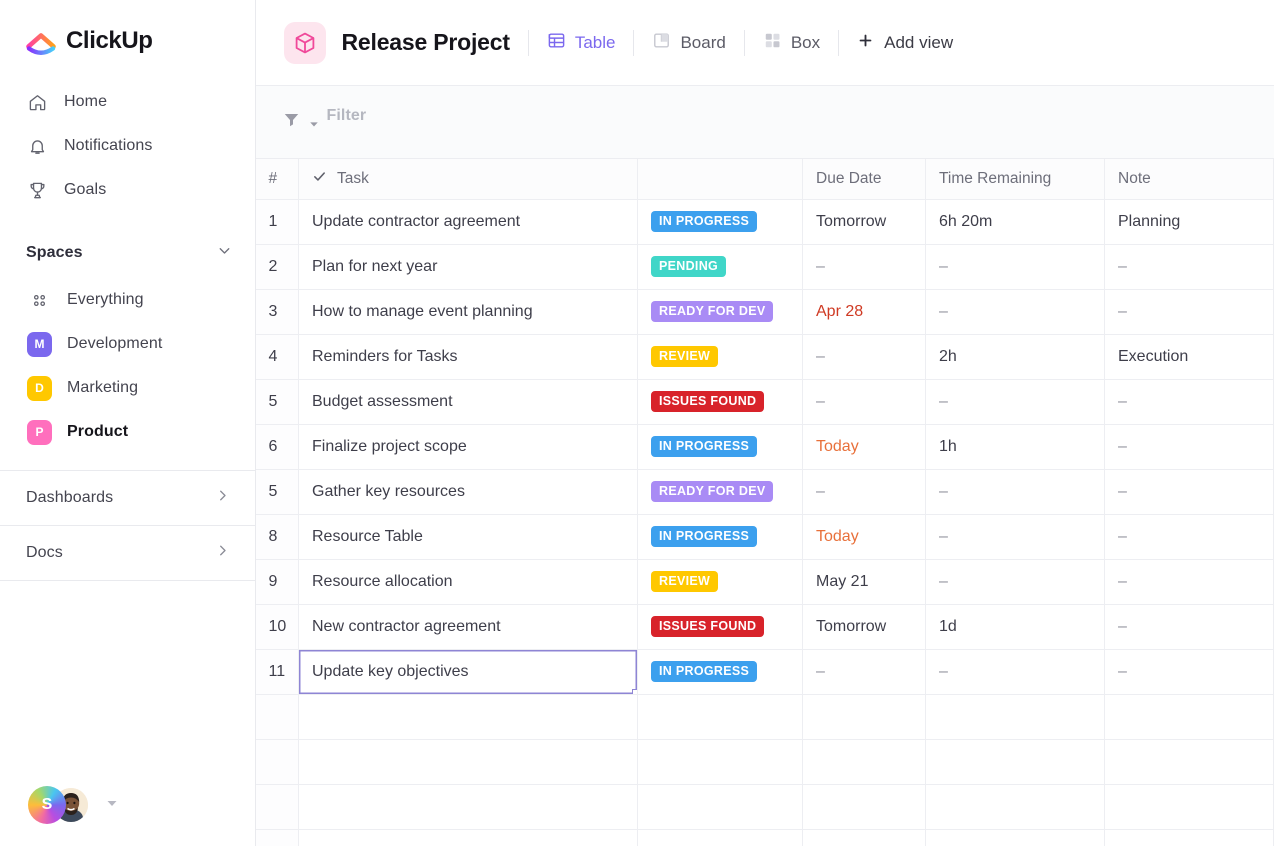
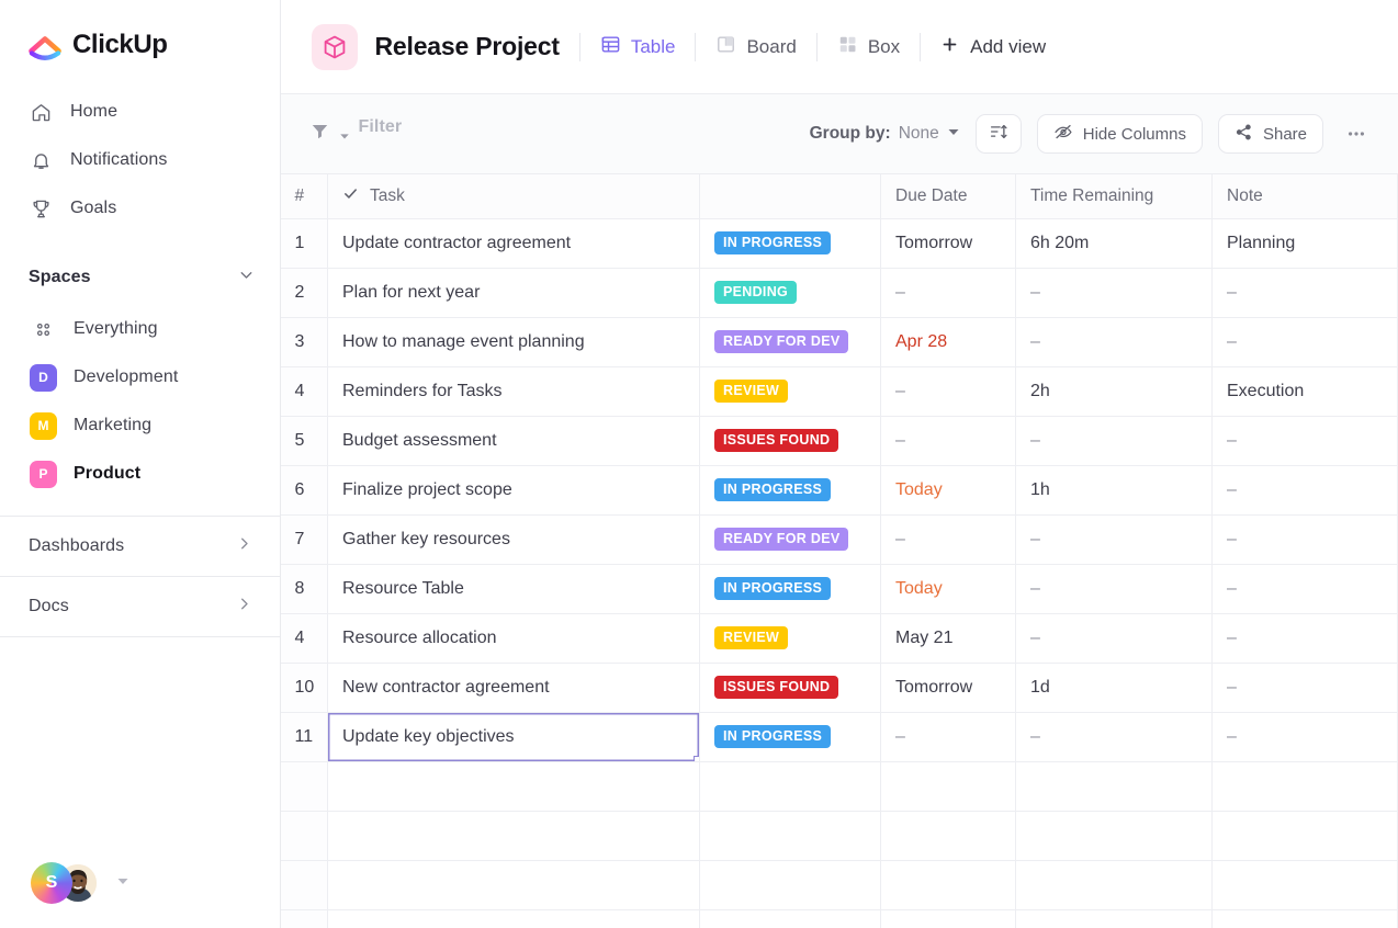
  ClickUp
  Home
  Notifications
  Goals
  Spaces
  Everything
- M
+ D
  Development
- D
+ M
  Marketing
  P
  Product
  Dashboards
  Docs
  S
  Release Project
  Table
  Board
  Box
  Add view
  Filter
+ Group by:
+ None
+ Hide Columns
+ Share
  #	Task		Due Date	Time Remaining	Note
  1	Update contractor agreement	IN PROGRESS	Tomorrow	6h 20m	Planning
  2	Plan for next year	PENDING	–	–	–
  3	How to manage event planning	READY FOR DEV	Apr 28	–	–
  4	Reminders for Tasks	REVIEW	–	2h	Execution
  5	Budget assessment	ISSUES FOUND	–	–	–
  6	Finalize project scope	IN PROGRESS	Today	1h	–
- 5	Gather key resources	READY FOR DEV	–	–	–
+ 7	Gather key resources	READY FOR DEV	–	–	–
  8	Resource Table	IN PROGRESS	Today	–	–
- 9	Resource allocation	REVIEW	May 21	–	–
+ 4	Resource allocation	REVIEW	May 21	–	–
  10	New contractor agreement	ISSUES FOUND	Tomorrow	1d	–
  11	Update key objectives	IN PROGRESS	–	–	–
